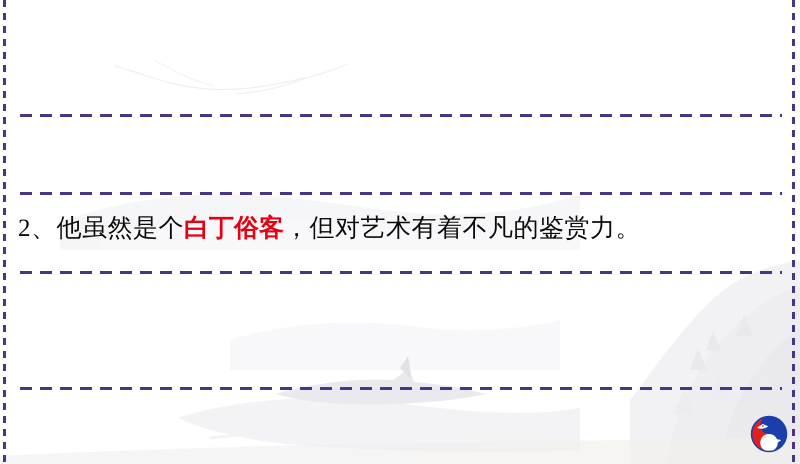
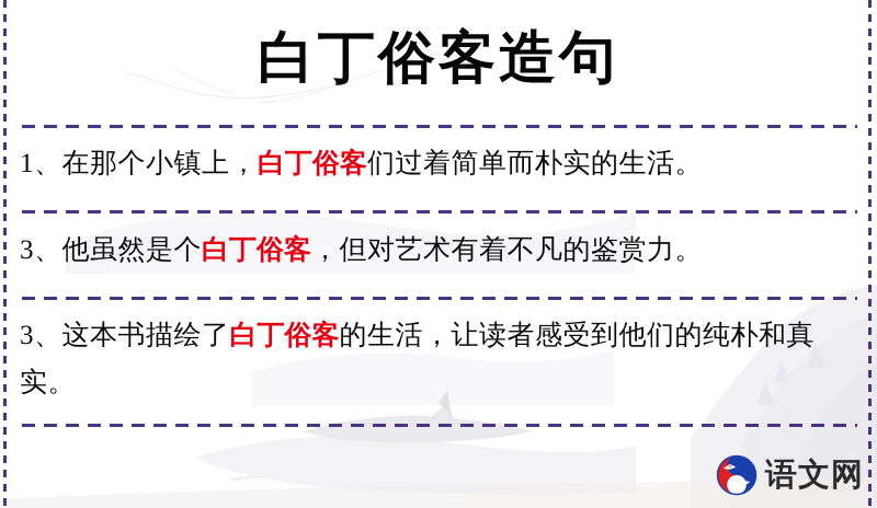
+ 白丁俗客造句
+ 1、在那个小镇上，白丁俗客们过着简单而朴实的生活。
- 2、他虽然是个白丁俗客，但对艺术有着不凡的鉴赏力。
+ 3、他虽然是个白丁俗客，但对艺术有着不凡的鉴赏力。
+ 3、这本书描绘了白丁俗客的生活，让读者感受到他们的纯朴和真实。
+ 语文网
